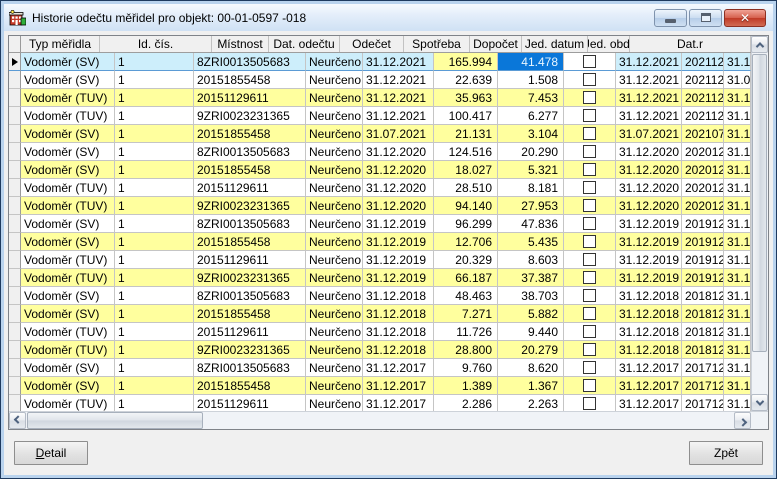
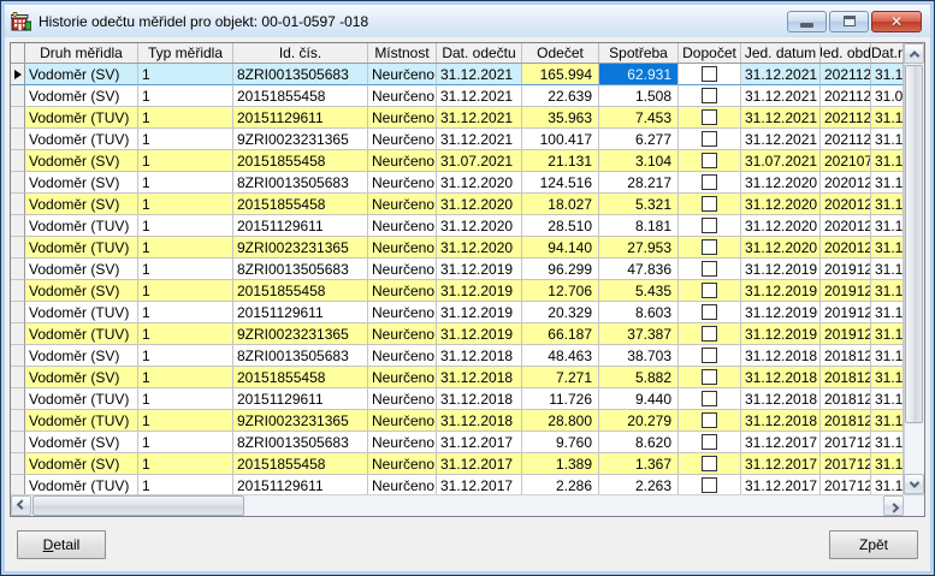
  Historie odečtu měřidel pro objekt: 00-01-0597 -018
  ✕
+ Druh měřidla
  Typ měřidla
  Id. čís.
  Místnost
  Dat. odečtu
  Odečet
  Spotřeba
  Dopočet
  Jed. datum
  ed. obd
  Dat.r
  Vodoměr (SV)
  1
  8ZRI0013505683
  Neurčeno
  31.12.2021
  165.994
- 41.478
+ 62.931
  31.12.2021
  202112
  31.1
  Vodoměr (SV)
  1
  20151855458
  Neurčeno
  31.12.2021
  22.639
  1.508
  31.12.2021
  202112
  31.0
  Vodoměr (TUV)
  1
  20151129611
  Neurčeno
  31.12.2021
  35.963
  7.453
  31.12.2021
  202112
  31.1
  Vodoměr (TUV)
  1
  9ZRI0023231365
  Neurčeno
  31.12.2021
  100.417
  6.277
  31.12.2021
  202112
  31.1
  Vodoměr (SV)
  1
  20151855458
  Neurčeno
  31.07.2021
  21.131
  3.104
  31.07.2021
  202107
  31.1
  Vodoměr (SV)
  1
  8ZRI0013505683
  Neurčeno
  31.12.2020
  124.516
- 20.290
+ 28.217
  31.12.2020
  202012
  31.1
  Vodoměr (SV)
  1
  20151855458
  Neurčeno
  31.12.2020
  18.027
  5.321
  31.12.2020
  202012
  31.1
  Vodoměr (TUV)
  1
  20151129611
  Neurčeno
  31.12.2020
  28.510
  8.181
  31.12.2020
  202012
  31.1
  Vodoměr (TUV)
  1
  9ZRI0023231365
  Neurčeno
  31.12.2020
  94.140
  27.953
  31.12.2020
  202012
  31.1
  Vodoměr (SV)
  1
  8ZRI0013505683
  Neurčeno
  31.12.2019
  96.299
  47.836
  31.12.2019
  201912
  31.1
  Vodoměr (SV)
  1
  20151855458
  Neurčeno
  31.12.2019
  12.706
  5.435
  31.12.2019
  201912
  31.1
  Vodoměr (TUV)
  1
  20151129611
  Neurčeno
  31.12.2019
  20.329
  8.603
  31.12.2019
  201912
  31.1
  Vodoměr (TUV)
  1
  9ZRI0023231365
  Neurčeno
  31.12.2019
  66.187
  37.387
  31.12.2019
  201912
  31.1
  Vodoměr (SV)
  1
  8ZRI0013505683
  Neurčeno
  31.12.2018
  48.463
  38.703
  31.12.2018
  201812
  31.1
  Vodoměr (SV)
  1
  20151855458
  Neurčeno
  31.12.2018
  7.271
  5.882
  31.12.2018
  201812
  31.1
  Vodoměr (TUV)
  1
  20151129611
  Neurčeno
  31.12.2018
  11.726
  9.440
  31.12.2018
  201812
  31.1
  Vodoměr (TUV)
  1
  9ZRI0023231365
  Neurčeno
  31.12.2018
  28.800
  20.279
  31.12.2018
  201812
  31.1
  Vodoměr (SV)
  1
  8ZRI0013505683
  Neurčeno
  31.12.2017
  9.760
  8.620
  31.12.2017
  201712
  31.1
  Vodoměr (SV)
  1
  20151855458
  Neurčeno
  31.12.2017
  1.389
  1.367
  31.12.2017
  201712
  31.1
  Vodoměr (TUV)
  1
  20151129611
  Neurčeno
  31.12.2017
  2.286
  2.263
  31.12.2017
  201712
  31.1
  Detail
  Zpět
